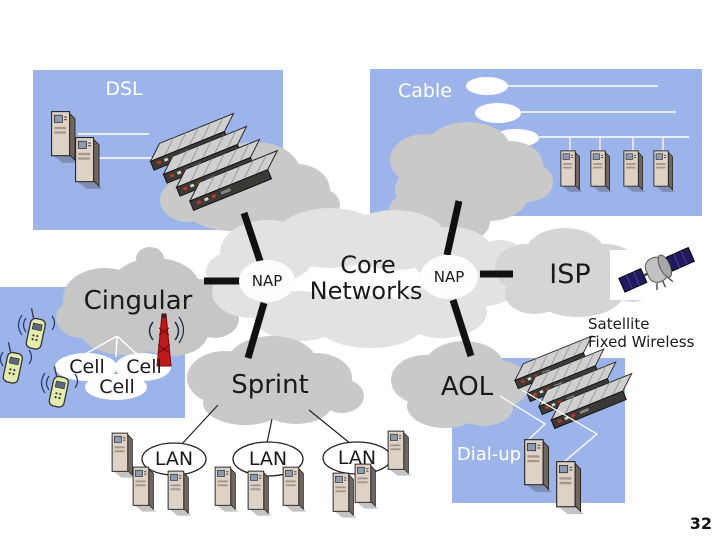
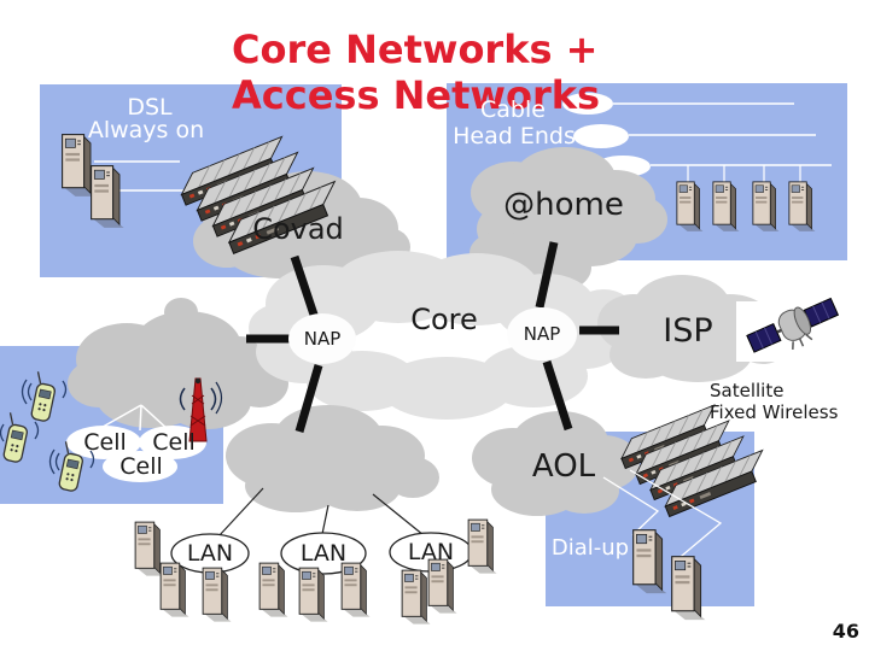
+ Core Networks + Access Networks
  DSL
+ Always on
  Cable
+ Head Ends
+ Covad
+ @home
  Core
- Networks
  NAP
  NAP
  ISP
- Cingular
  Cell
  Cell
  Cell
- Sprint
  AOL
  LAN
  LAN
  LAN
  Dial-up
  Satellite
  Fixed Wireless
- 32
+ 46
